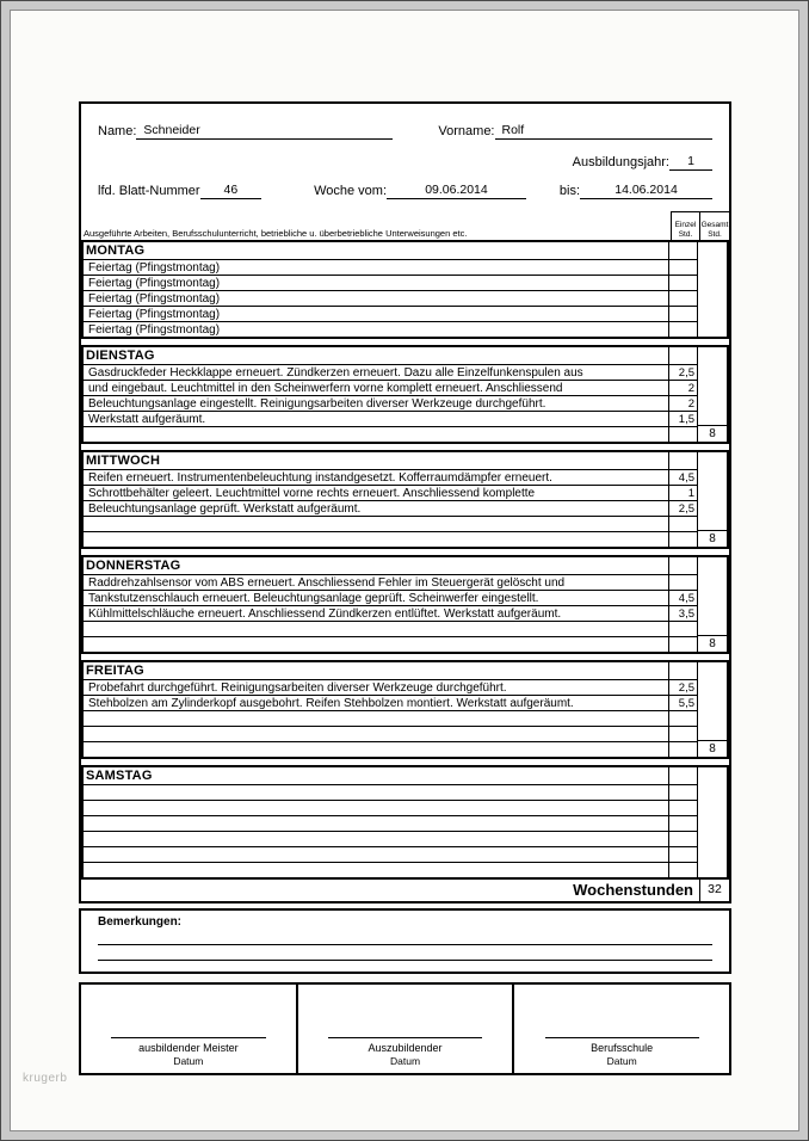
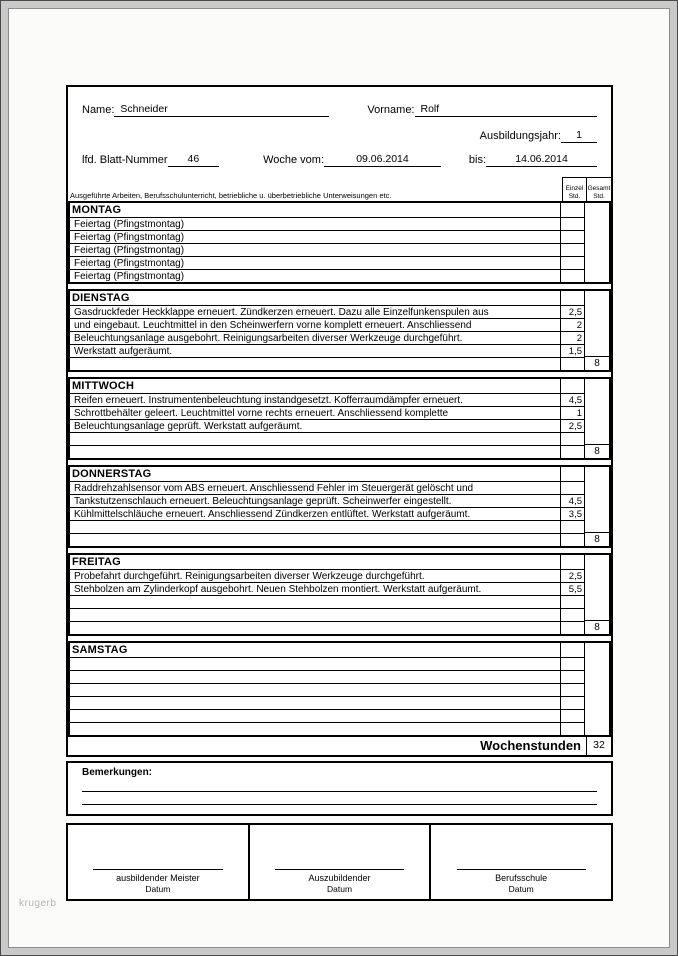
  Name:
  Schneider
  Vorname:
  Rolf
  Ausbildungsjahr:
  1
  lfd. Blatt-Nummer
  46
  Woche vom:
  09.06.2014
  bis:
  14.06.2014
  Ausgeführte Arbeiten, Berufsschulunterricht, betriebliche u. überbetriebliche Unterweisungen etc.
  MONTAG
  Feiertag (Pfingstmontag)
  Feiertag (Pfingstmontag)
  Feiertag (Pfingstmontag)
  Feiertag (Pfingstmontag)
  Feiertag (Pfingstmontag)
  DIENSTAG
  Gasdruckfeder Heckklappe erneuert. Zündkerzen erneuert. Dazu alle Einzelfunkenspulen aus
  2,5
  und eingebaut. Leuchtmittel in den Scheinwerfern vorne komplett erneuert. Anschliessend
  2
- Beleuchtungsanlage eingestellt. Reinigungsarbeiten diverser Werkzeuge durchgeführt.
+ Beleuchtungsanlage ausgebohrt. Reinigungsarbeiten diverser Werkzeuge durchgeführt.
  2
  Werkstatt aufgeräumt.
  1,5
  8
  MITTWOCH
  Reifen erneuert. Instrumentenbeleuchtung instandgesetzt. Kofferraumdämpfer erneuert.
  4,5
  Schrottbehälter geleert. Leuchtmittel vorne rechts erneuert. Anschliessend komplette
  1
  Beleuchtungsanlage geprüft. Werkstatt aufgeräumt.
  2,5
  8
  DONNERSTAG
  Raddrehzahlsensor vom ABS erneuert. Anschliessend Fehler im Steuergerät gelöscht und
  Tankstutzenschlauch erneuert. Beleuchtungsanlage geprüft. Scheinwerfer eingestellt.
  4,5
  Kühlmittelschläuche erneuert. Anschliessend Zündkerzen entlüftet. Werkstatt aufgeräumt.
  3,5
  8
  FREITAG
  Probefahrt durchgeführt. Reinigungsarbeiten diverser Werkzeuge durchgeführt.
  2,5
- Stehbolzen am Zylinderkopf ausgebohrt. Reifen Stehbolzen montiert. Werkstatt aufgeräumt.
+ Stehbolzen am Zylinderkopf ausgebohrt. Neuen Stehbolzen montiert. Werkstatt aufgeräumt.
  5,5
  8
  SAMSTAG
  Wochenstunden
  32
  Bemerkungen:
  ausbildender Meister
  Datum
  Auszubildender
  Datum
  Berufsschule
  Datum
  krugerb
